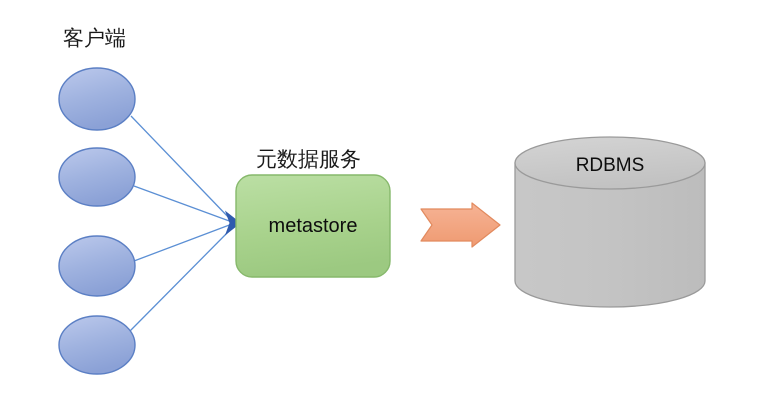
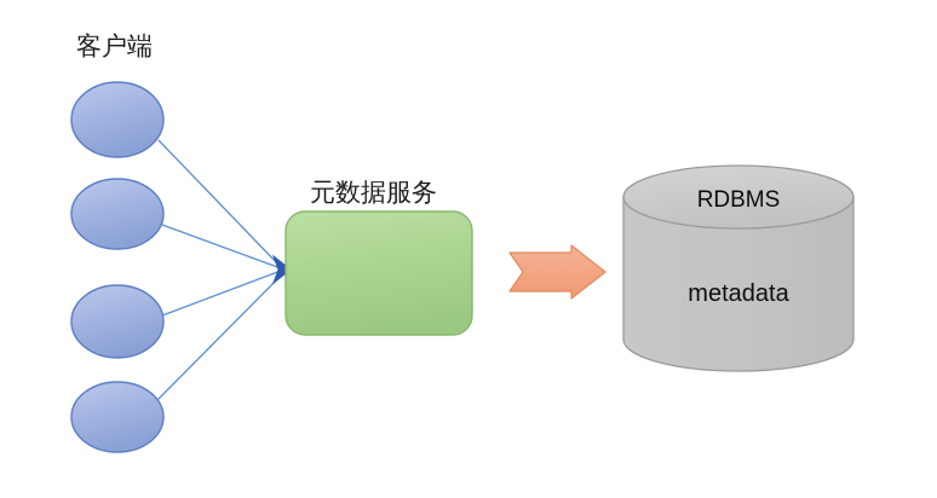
  客户端
  元数据服务
- metastore
  RDBMS
+ metadata
